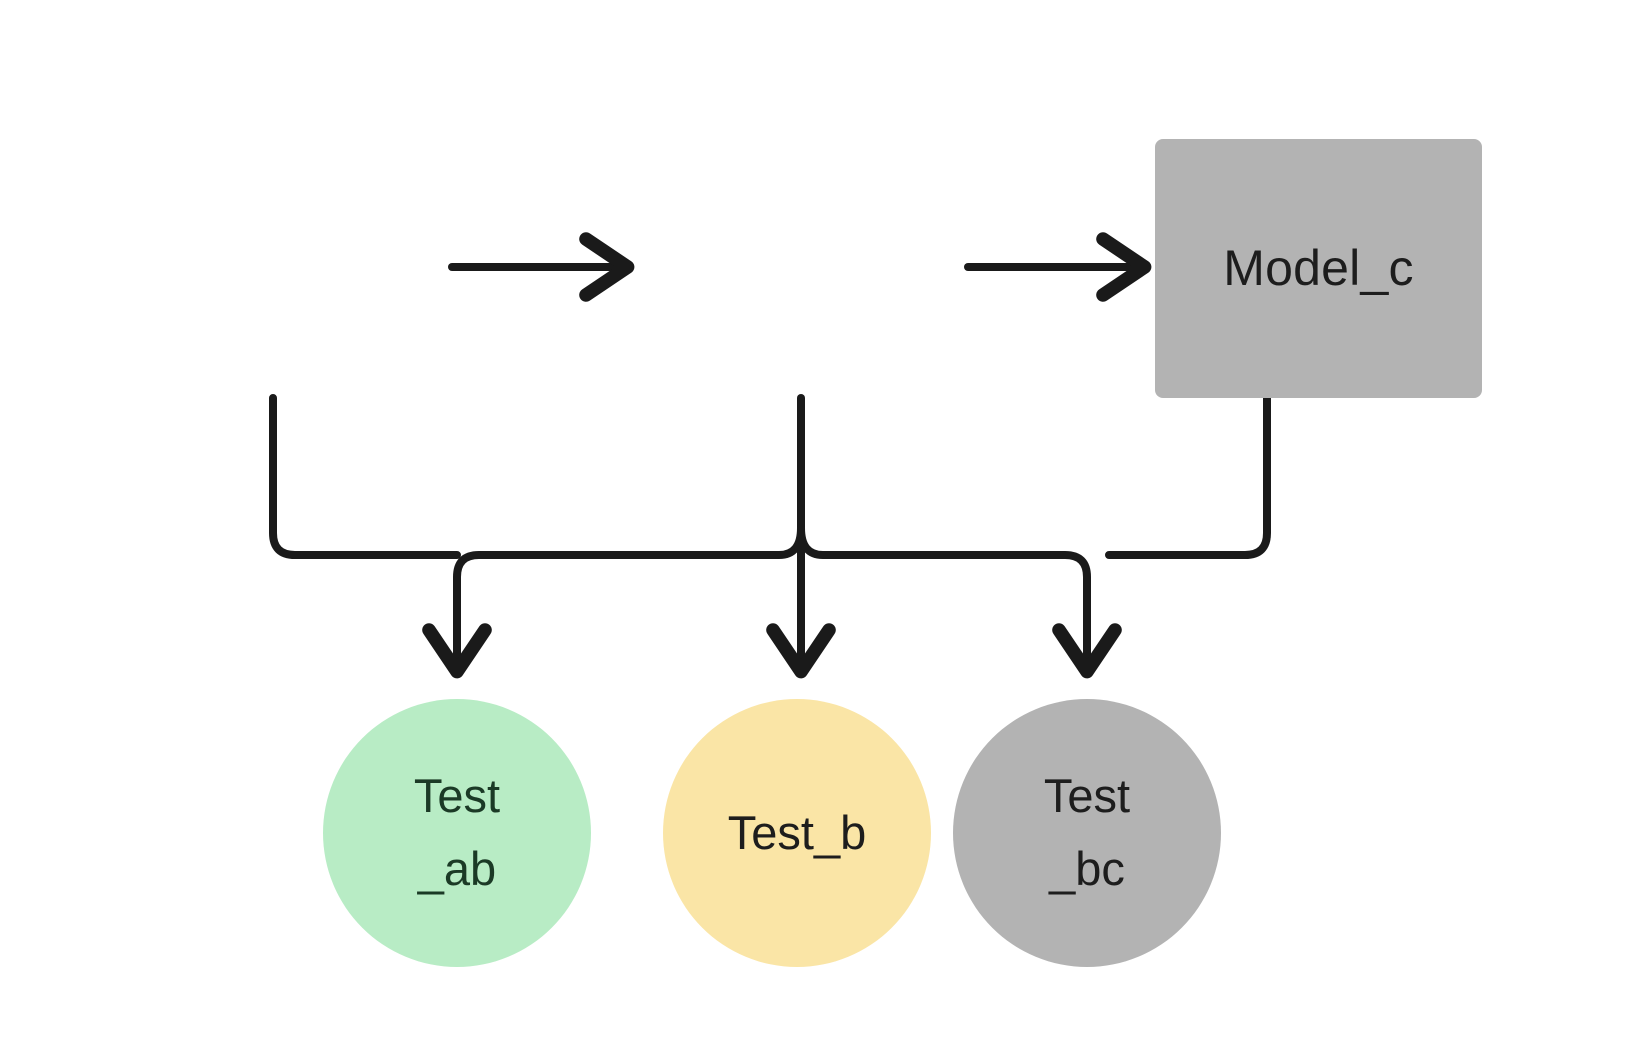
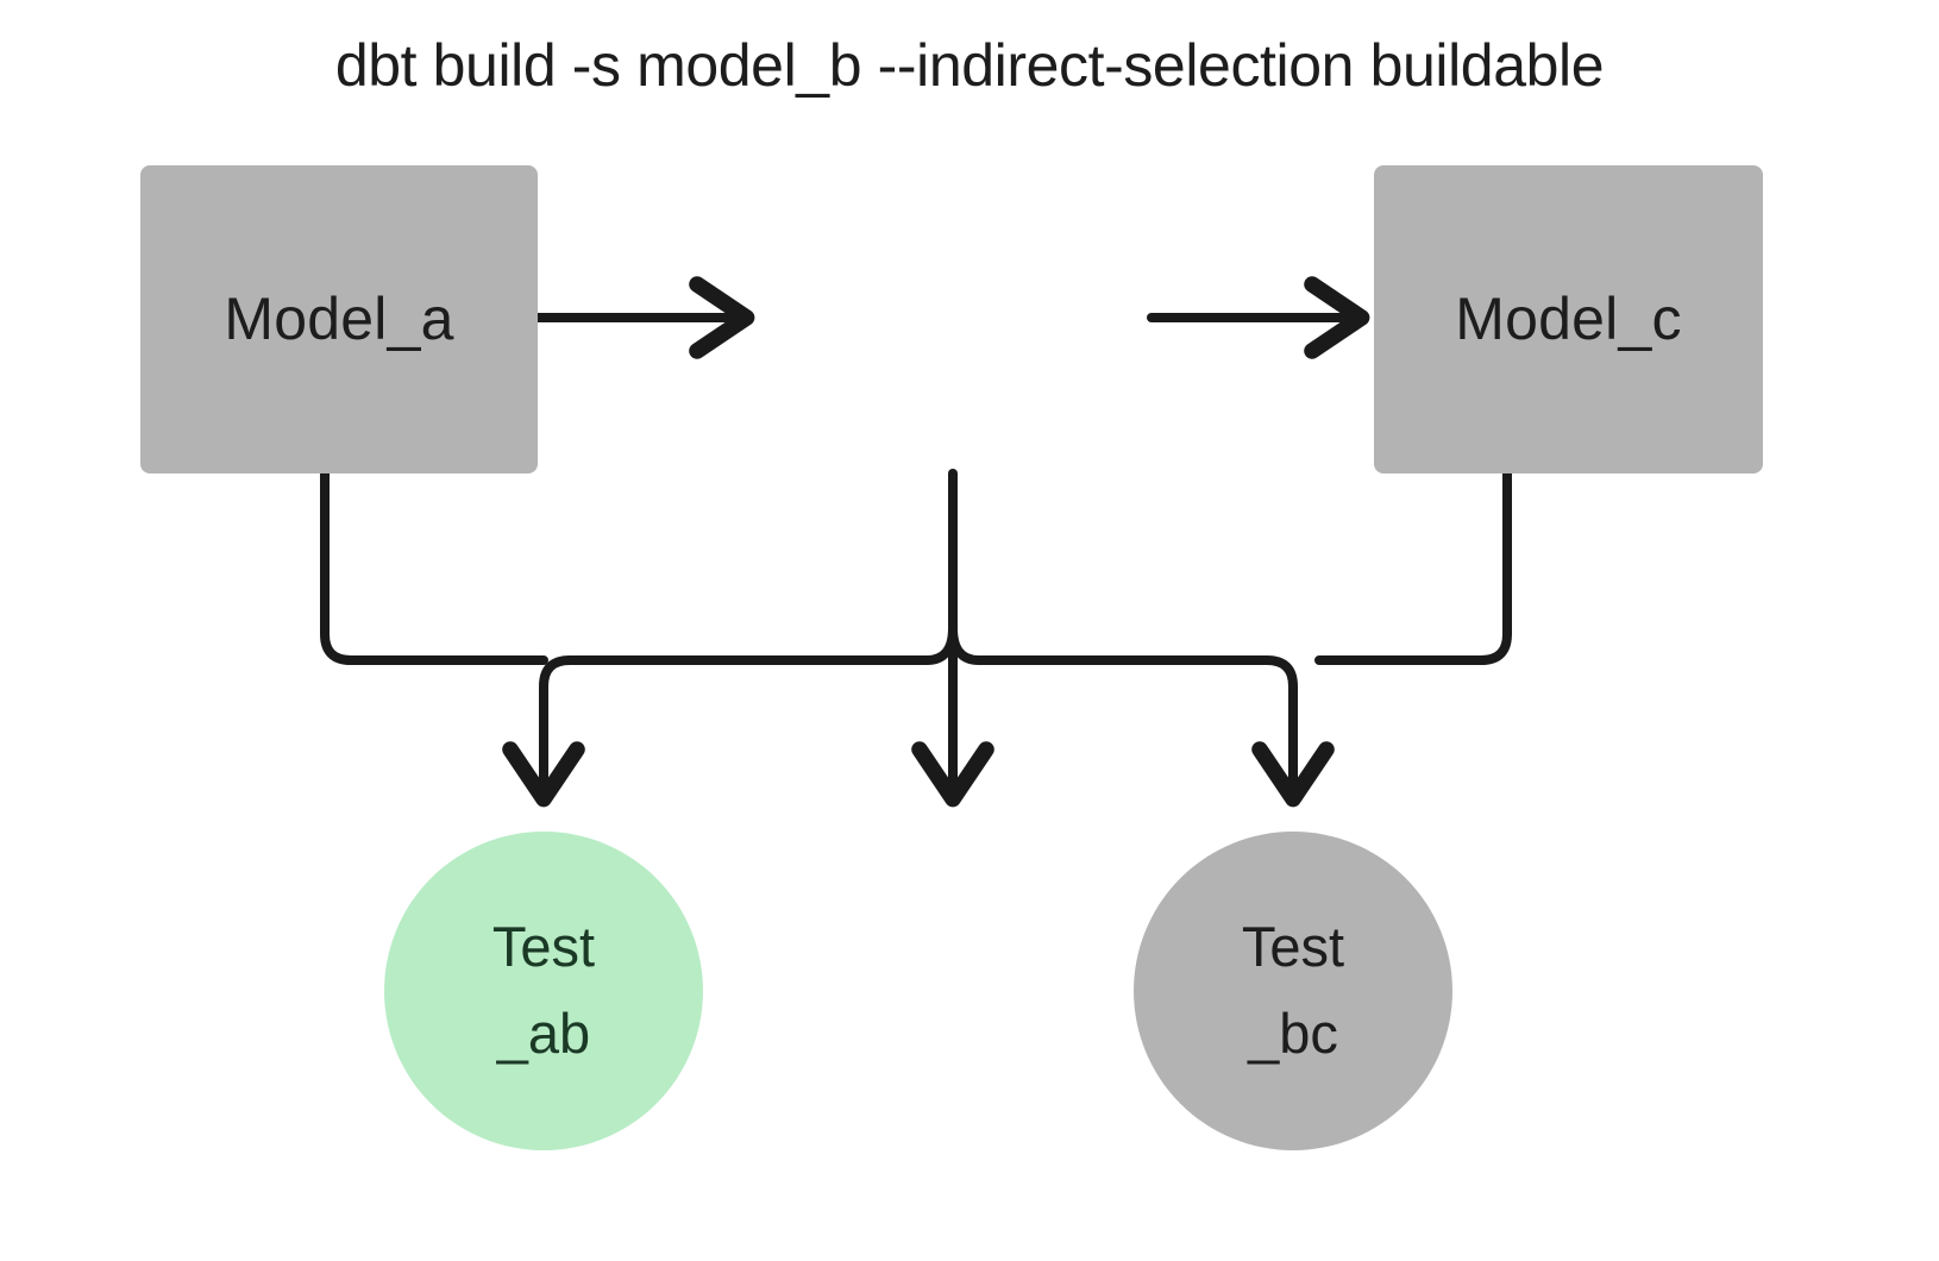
+ dbt build -s model_b --indirect-selection buildable
+ Model_a
  Model_c
  Test
  _ab
- Test_b
  Test
  _bc
